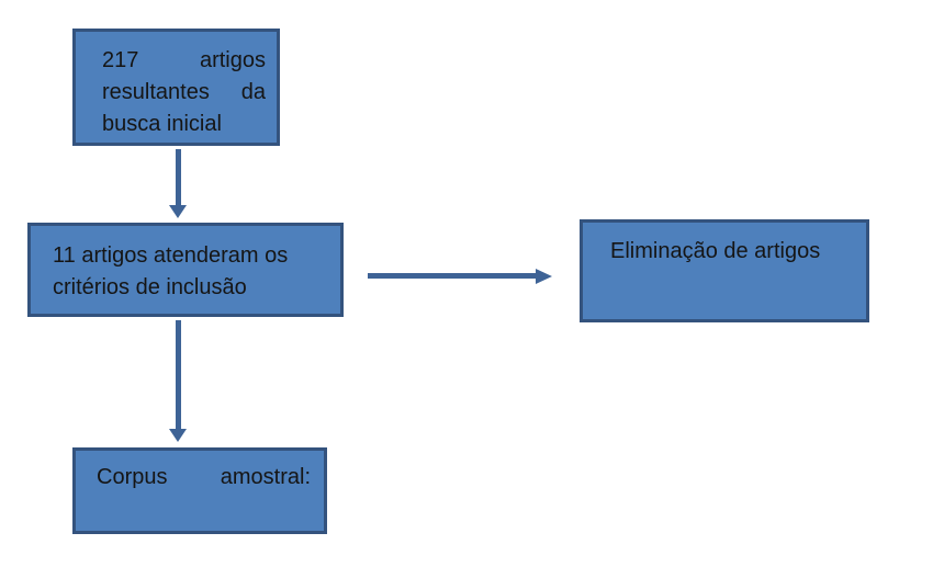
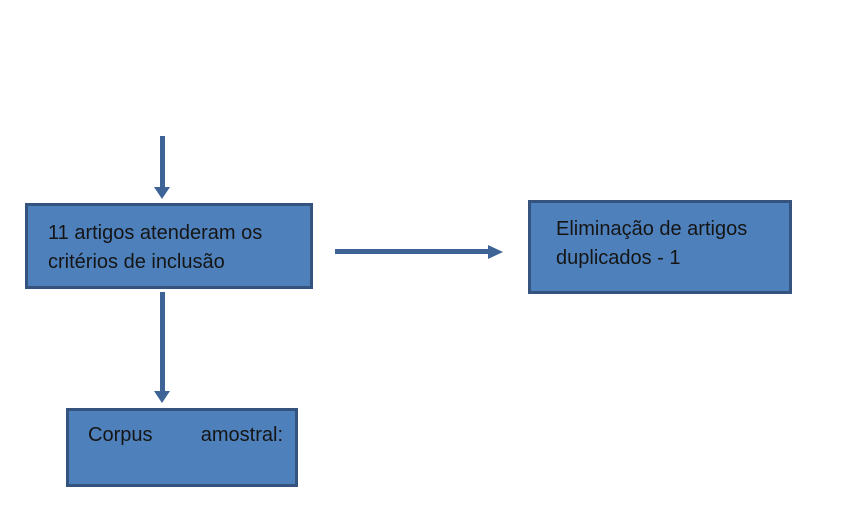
- 217 artigos
- resultantes da
- busca inicial
  11 artigos atenderam os
  critérios de inclusão
  Eliminação de artigos
+ duplicados - 1
  Corpus amostral:
